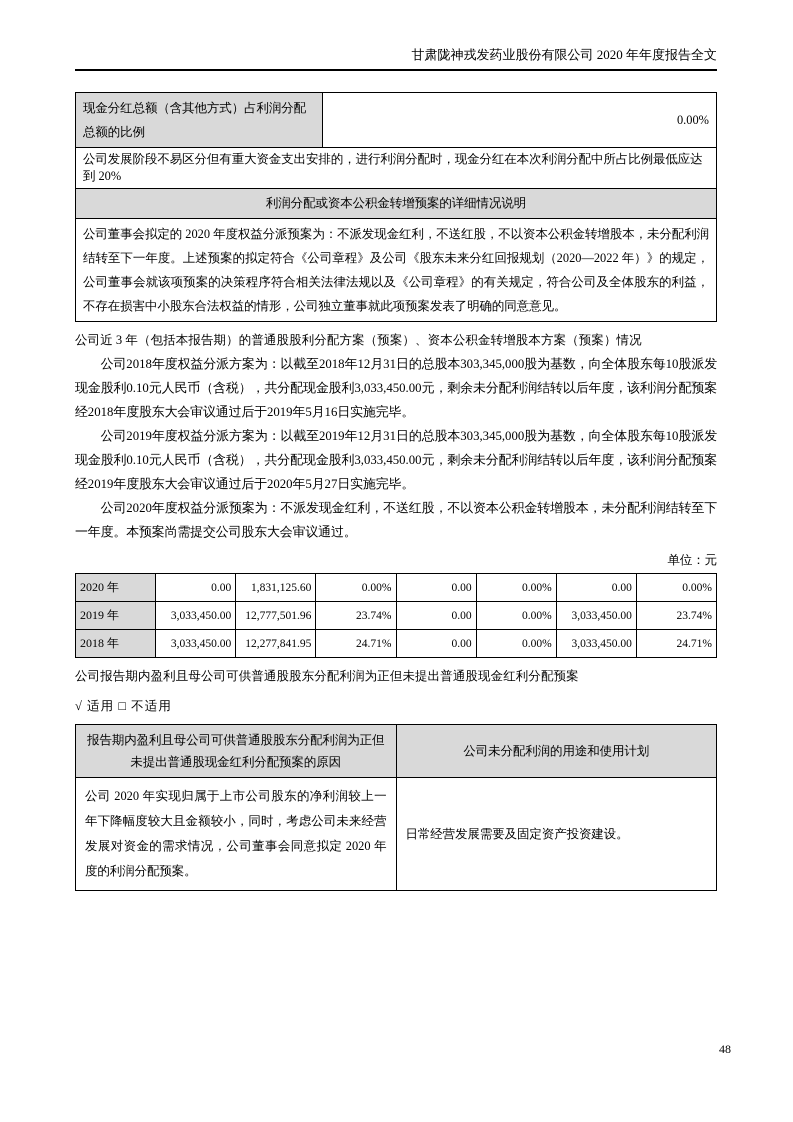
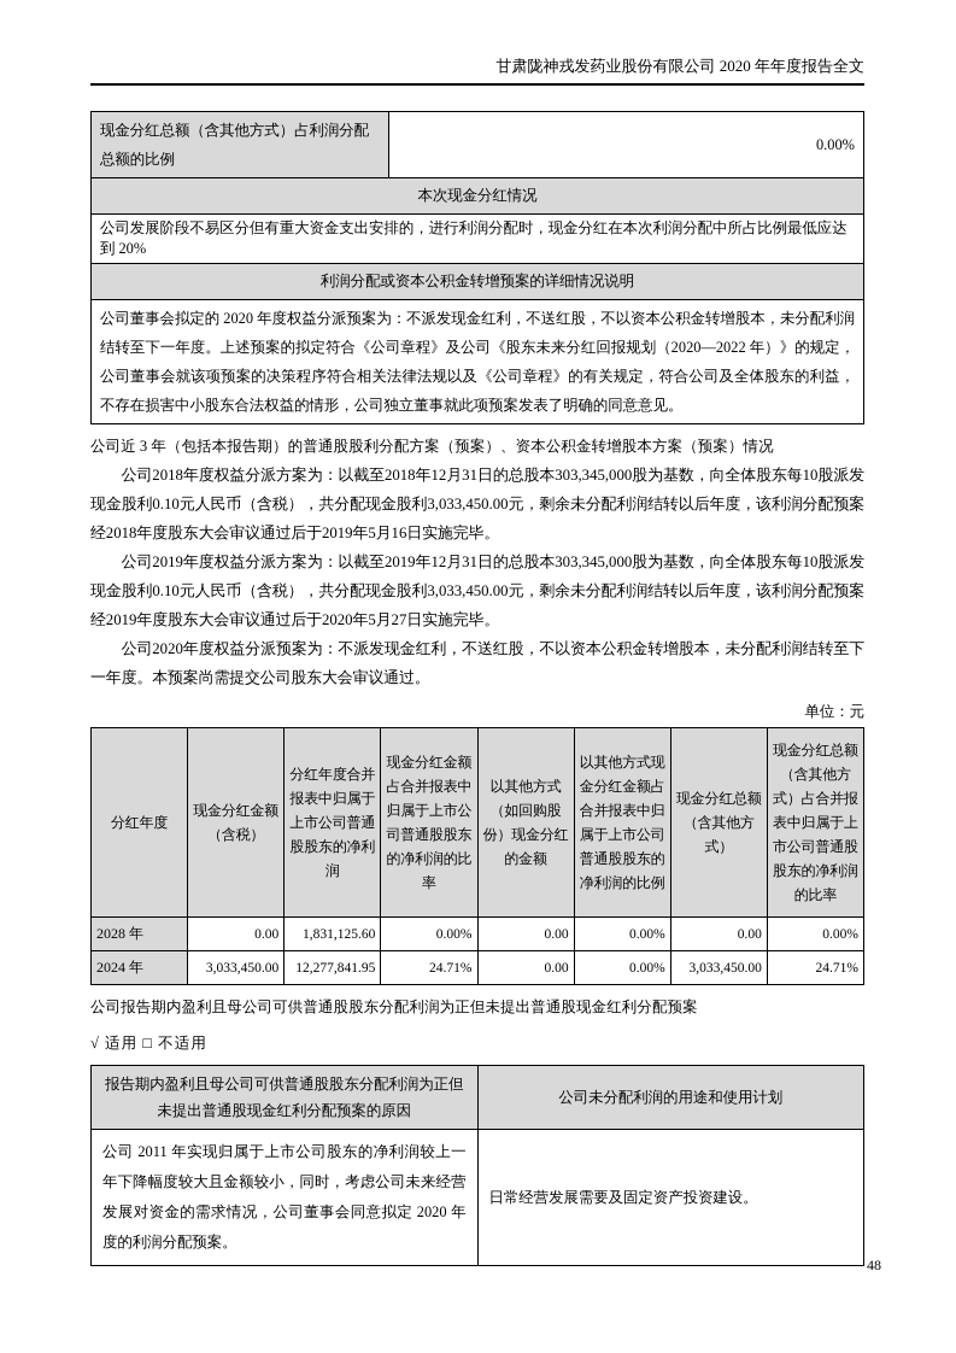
  甘肃陇神戎发药业股份有限公司 2020 年年度报告全文
  现金分红总额（含其他方式）占利润分配总额的比例	0.00%
+ 本次现金分红情况
  公司发展阶段不易区分但有重大资金支出安排的，进行利润分配时，现金分红在本次利润分配中所占比例最低应达到 20%
  利润分配或资本公积金转增预案的详细情况说明
  公司董事会拟定的 2020 年度权益分派预案为：不派发现金红利，不送红股，不以资本公积金转增股本，未分配利润结转至下一年度。上述预案的拟定符合《公司章程》及公司《股东未来分红回报规划（2020—2022 年）》的规定，公司董事会就该项预案的决策程序符合相关法律法规以及《公司章程》的有关规定，符合公司及全体股东的利益，不存在损害中小股东合法权益的情形，公司独立董事就此项预案发表了明确的同意意见。
  公司近 3 年（包括本报告期）的普通股股利分配方案（预案）、资本公积金转增股本方案（预案）情况
  公司2018年度权益分派方案为：以截至2018年12月31日的总股本303,345,000股为基数，向全体股东每10股派发现金股利0.10元人民币（含税），共分配现金股利3,033,450.00元，剩余未分配利润结转以后年度，该利润分配预案经2018年度股东大会审议通过后于2019年5月16日实施完毕。
  公司2019年度权益分派方案为：以截至2019年12月31日的总股本303,345,000股为基数，向全体股东每10股派发现金股利0.10元人民币（含税），共分配现金股利3,033,450.00元，剩余未分配利润结转以后年度，该利润分配预案经2019年度股东大会审议通过后于2020年5月27日实施完毕。
  公司2020年度权益分派预案为：不派发现金红利，不送红股，不以资本公积金转增股本，未分配利润结转至下一年度。本预案尚需提交公司股东大会审议通过。
  单位：元
+ 分红年度	现金分红金额（含税）	分红年度合并报表中归属于上市公司普通股股东的净利润	现金分红金额占合并报表中归属于上市公司普通股股东的净利润的比率	以其他方式（如回购股份）现金分红的金额	以其他方式现金分红金额占合并报表中归属于上市公司普通股股东的净利润的比例	现金分红总额（含其他方式）	现金分红总额（含其他方式）占合并报表中归属于上市公司普通股股东的净利润的比率
- 2020 年	0.00	1,831,125.60	0.00%	0.00	0.00%	0.00	0.00%
+ 2028 年	0.00	1,831,125.60	0.00%	0.00	0.00%	0.00	0.00%
- 2019 年	3,033,450.00	12,777,501.96	23.74%	0.00	0.00%	3,033,450.00	23.74%
- 2018 年	3,033,450.00	12,277,841.95	24.71%	0.00	0.00%	3,033,450.00	24.71%
+ 2024 年	3,033,450.00	12,277,841.95	24.71%	0.00	0.00%	3,033,450.00	24.71%
  公司报告期内盈利且母公司可供普通股股东分配利润为正但未提出普通股现金红利分配预案
  √ 适用 □ 不适用
  报告期内盈利且母公司可供普通股股东分配利润为正但未提出普通股现金红利分配预案的原因	公司未分配利润的用途和使用计划
- 公司 2020 年实现归属于上市公司股东的净利润较上一年下降幅度较大且金额较小，同时，考虑公司未来经营发展对资金的需求情况，公司董事会同意拟定 2020 年度的利润分配预案。	日常经营发展需要及固定资产投资建设。
+ 公司 2011 年实现归属于上市公司股东的净利润较上一年下降幅度较大且金额较小，同时，考虑公司未来经营发展对资金的需求情况，公司董事会同意拟定 2020 年度的利润分配预案。	日常经营发展需要及固定资产投资建设。
  48
